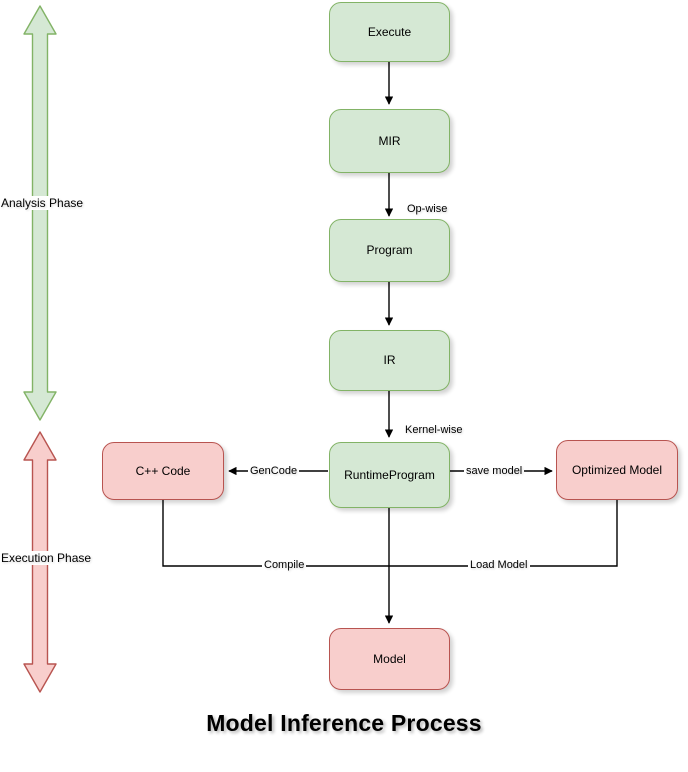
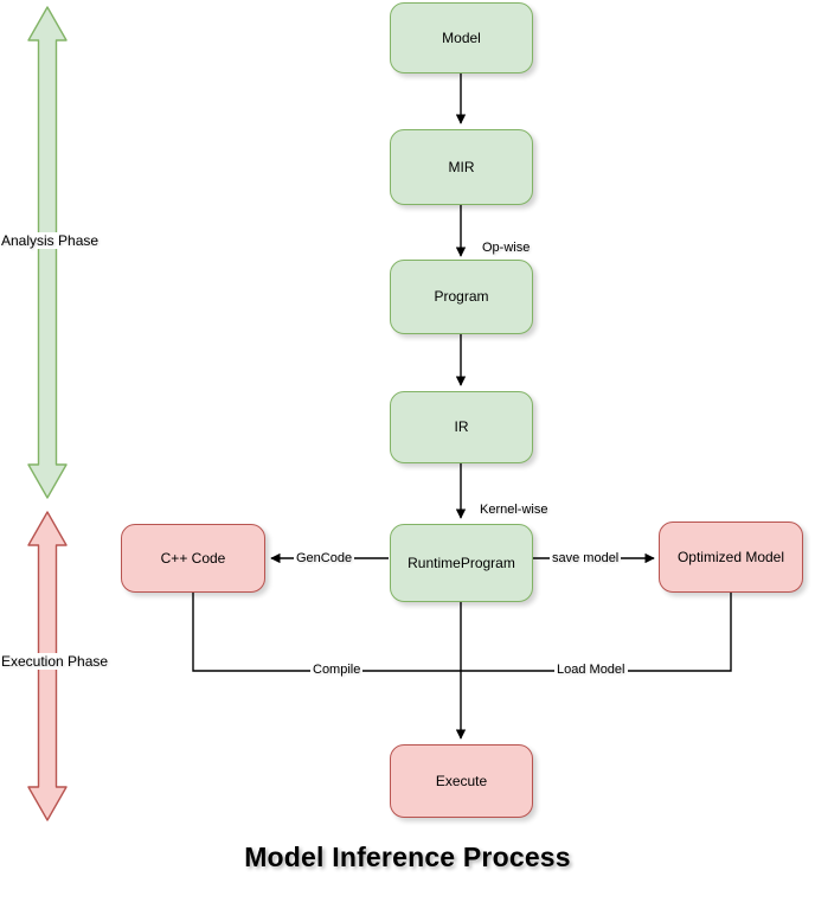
- Execute
+ Model
  MIR
  Program
  IR
  RuntimeProgram
  C++ Code
  Optimized Model
- Model
+ Execute
  Op-wise
  Kernel-wise
  GenCode
  save model
  Compile
  Load Model
  Analysis Phase
  Execution Phase
  Model Inference Process
